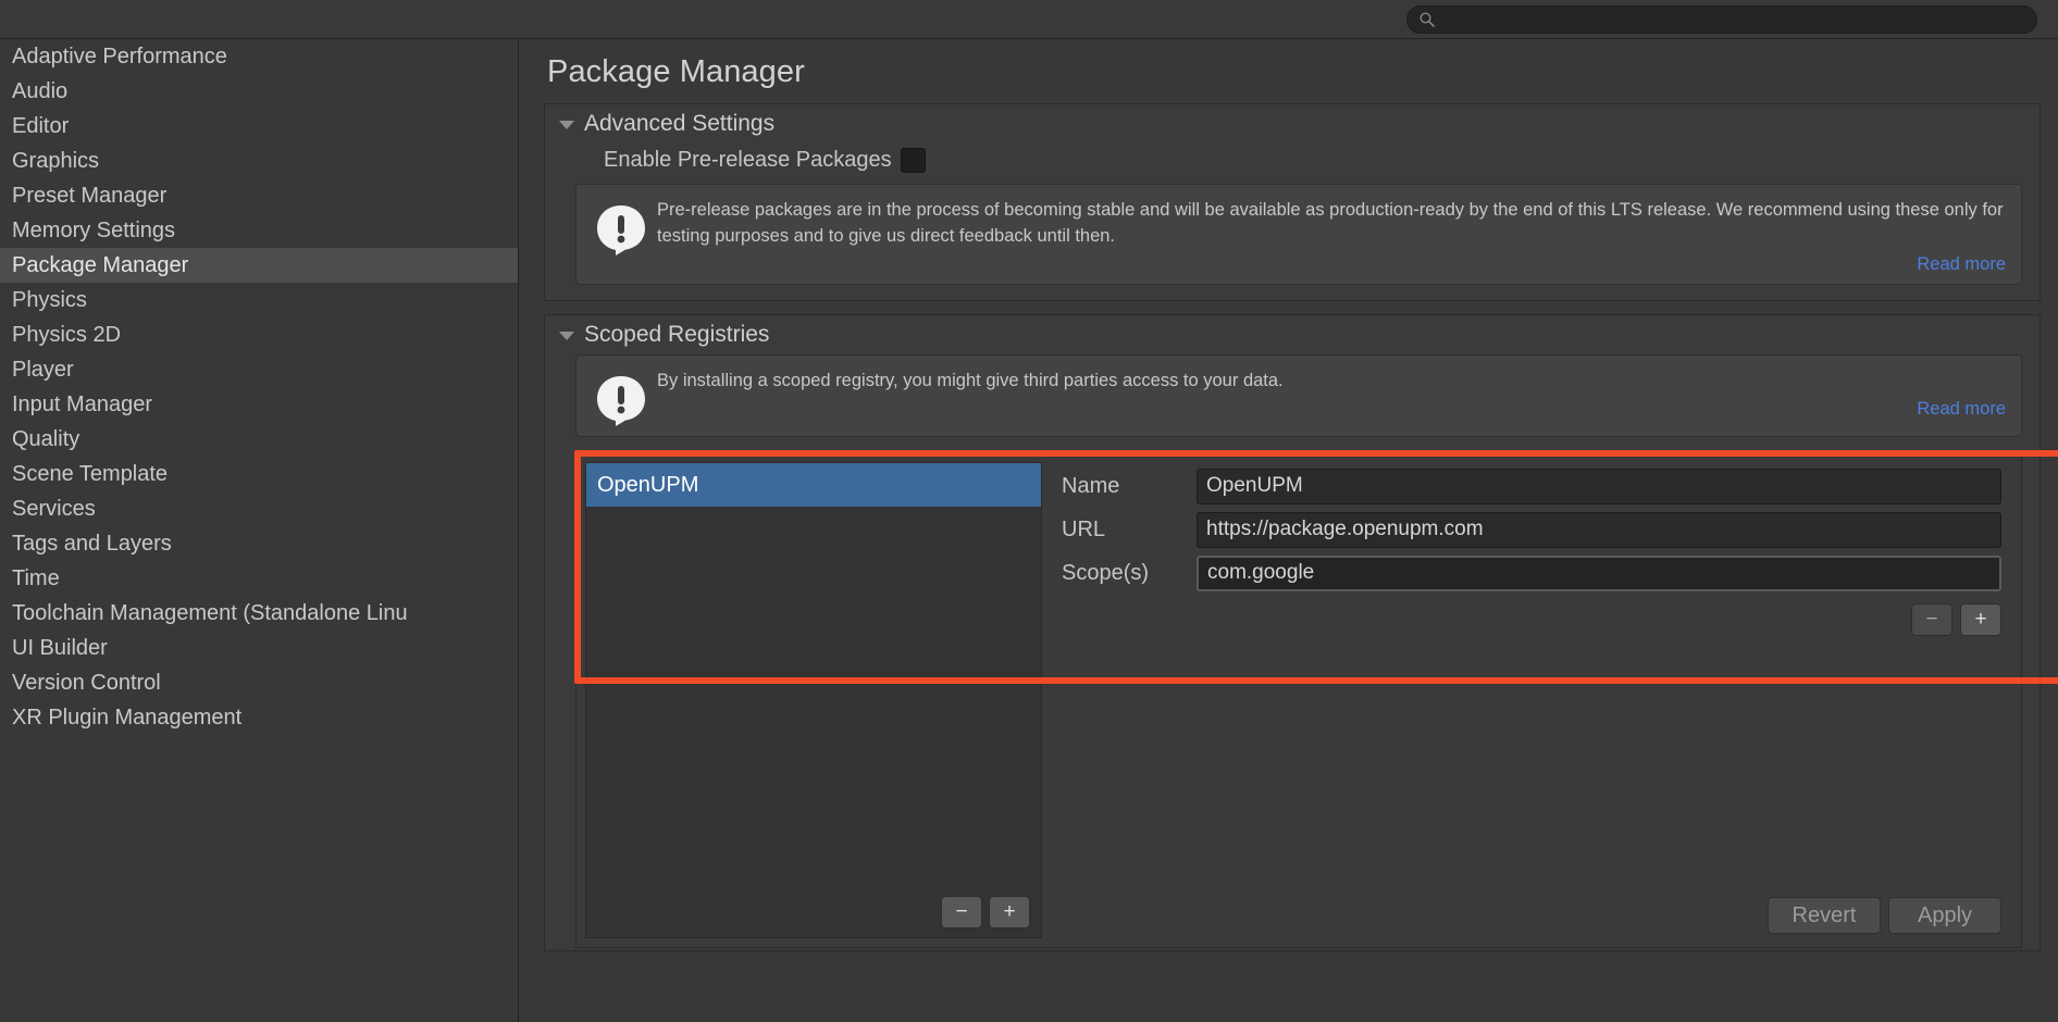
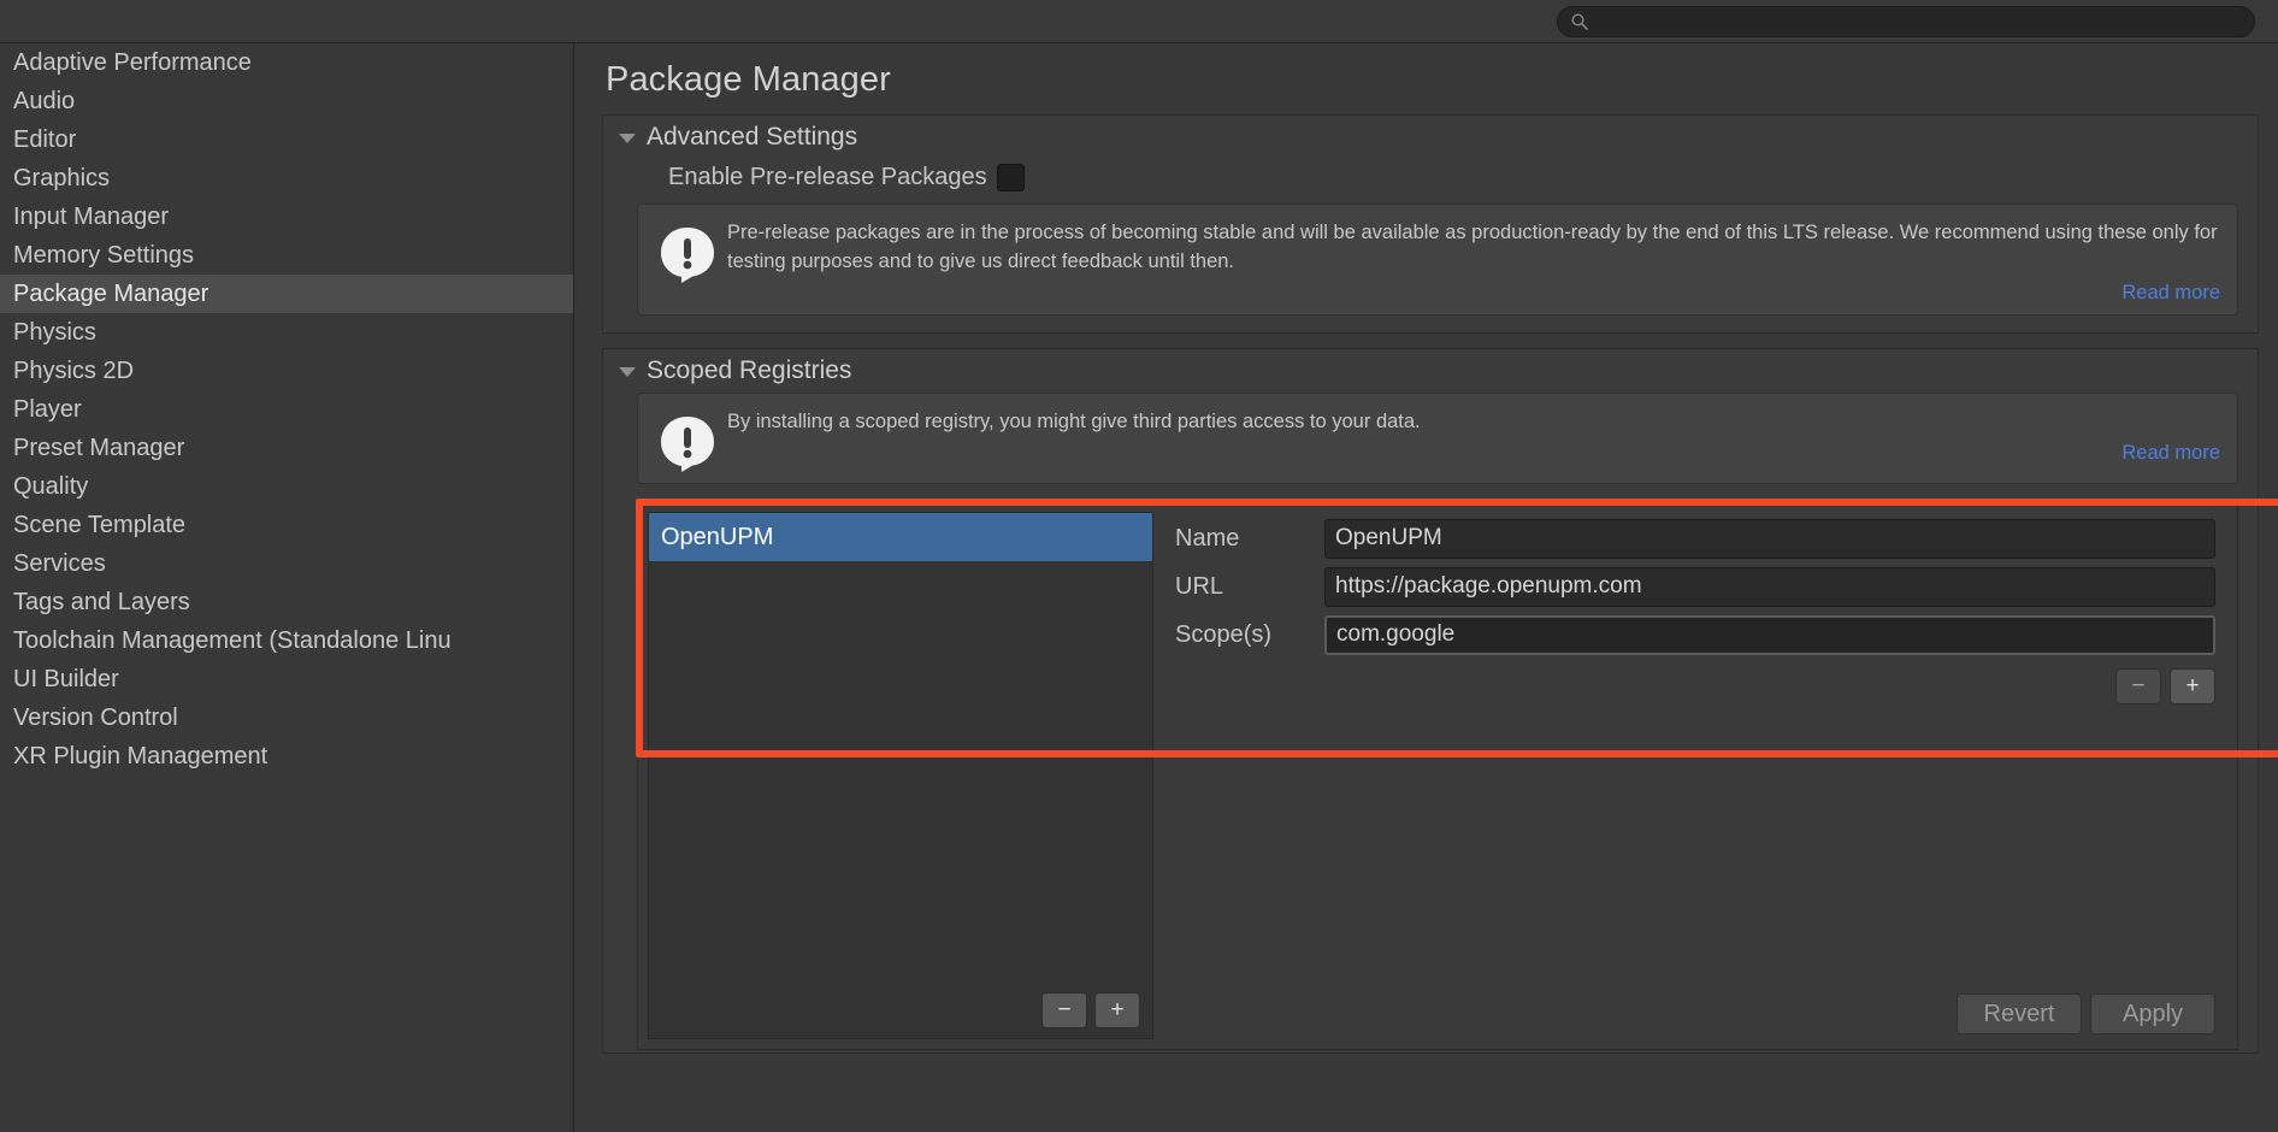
  Adaptive Performance
  Audio
  Editor
  Graphics
- Preset Manager
+ Input Manager
  Memory Settings
  Package Manager
  Physics
  Physics 2D
  Player
- Input Manager
+ Preset Manager
  Quality
  Scene Template
  Services
  Tags and Layers
- Time
  Toolchain Management (Standalone Linu
  UI Builder
  Version Control
  XR Plugin Management
  Package Manager
  Advanced Settings
  Enable Pre-release Packages
  Pre-release packages are in the process of becoming stable and will be available as production-ready by the end of this LTS release. We recommend using these only for testing purposes and to give us direct feedback until then.
  Read more
  Scoped Registries
  By installing a scoped registry, you might give third parties access to your data.
  Read more
  OpenUPM
  −
  +
  Name
  OpenUPM
  URL
  https://package.openupm.com
  Scope(s)
  com.google
  −
  +
  Revert
  Apply
